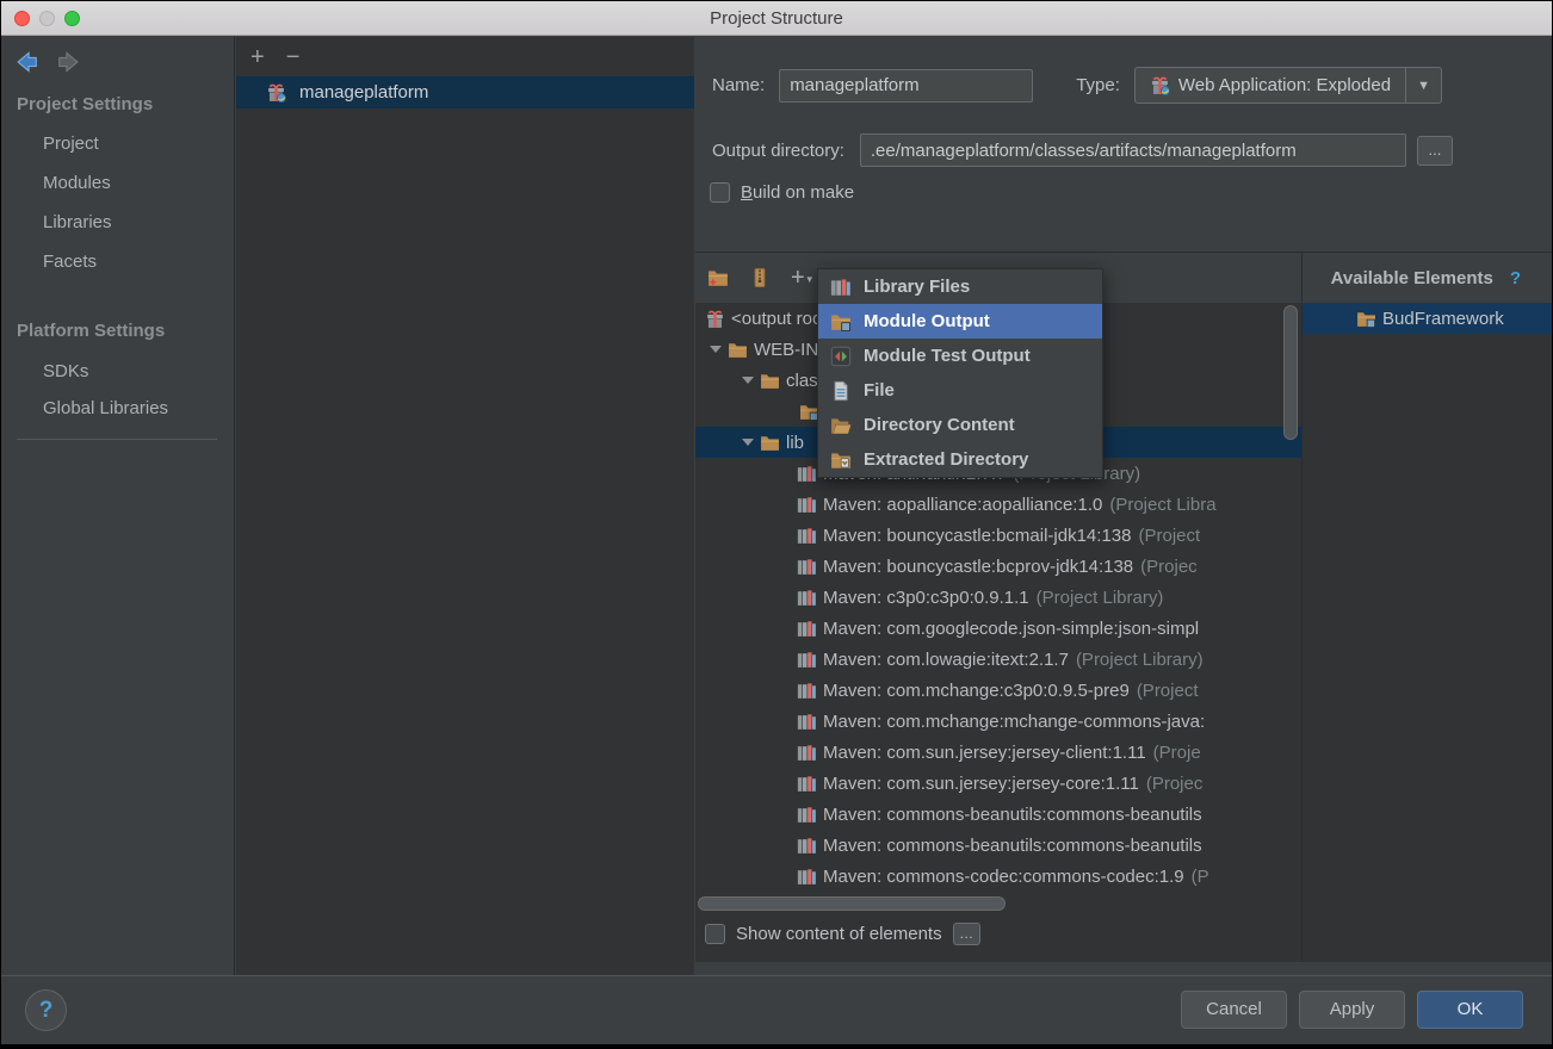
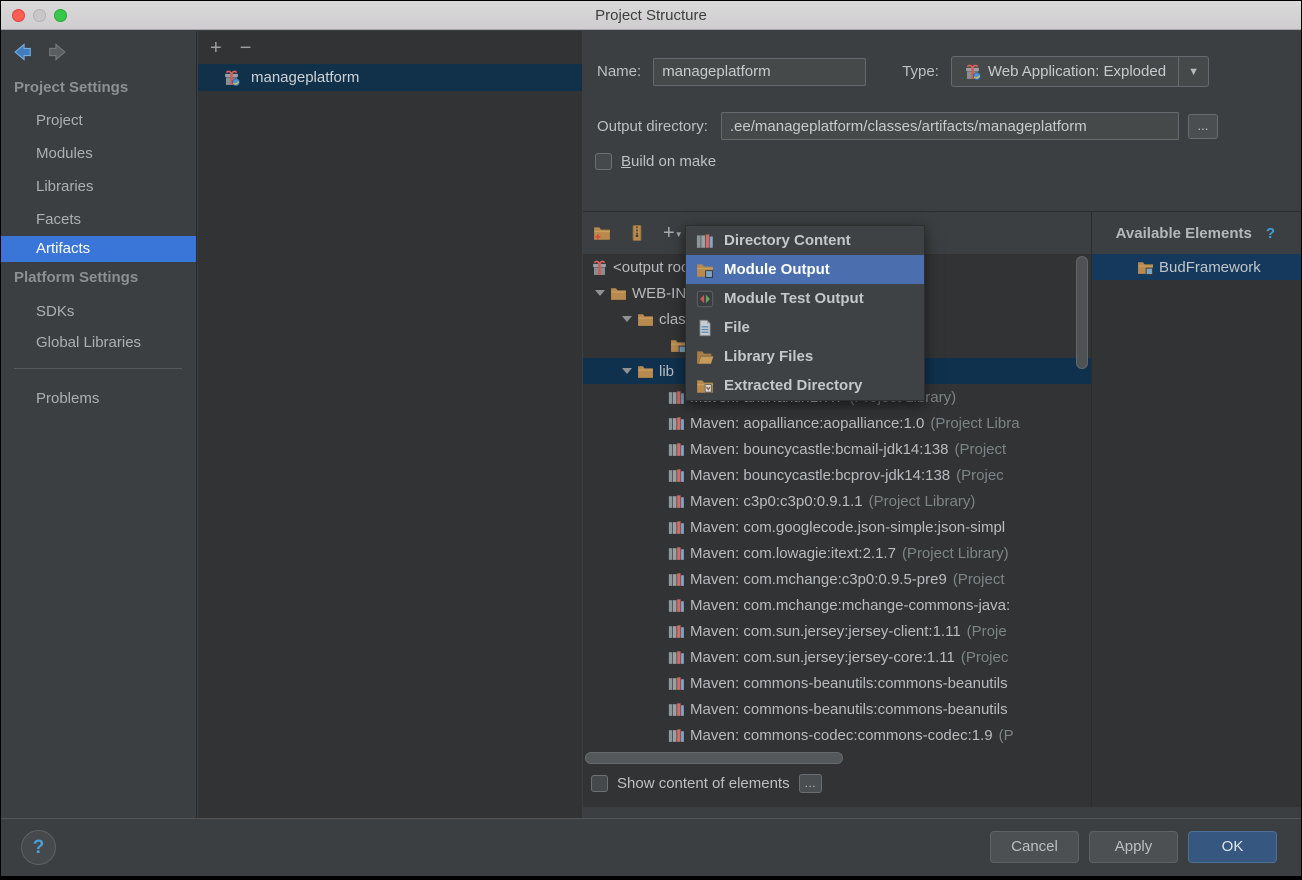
  Project Structure
  Project Settings
  Project
  Modules
  Libraries
  Facets
+ Artifacts
  Platform Settings
  SDKs
  Global Libraries
+ Problems
  +
  −
  manageplatform
  Name:
  manageplatform
  Type:
  Web Application: Exploded
  ▼
  Output directory:
  .ee/manageplatform/classes/artifacts/manageplatform
  ...
  Build on make
  +
  ▼
  <output ro
  WEB-IN
  lib
  Maven: aopalliance:aopalliance:1.0
  (Project Libra
  Maven: bouncycastle:bcmail-jdk14:138
  (Project
  Maven: bouncycastle:bcprov-jdk14:138
  (Projec
  Maven: c3p0:c3p0:0.9.1.1
  (Project Library)
  Maven: com.googlecode.json-simple:json-simpl
  Maven: com.lowagie:itext:2.1.7
  (Project Library)
  Maven: com.mchange:c3p0:0.9.5-pre9
  (Project
  Maven: com.mchange:mchange-commons-java:
  Maven: com.sun.jersey:jersey-client:1.11
  (Proje
  Maven: com.sun.jersey:jersey-core:1.11
  (Projec
  Maven: commons-beanutils:commons-beanutils
  Maven: commons-beanutils:commons-beanutils
  Maven: commons-codec:commons-codec:1.9
  (P
  Show content of elements
  …
  Available Elements
  ?
  BudFramework
- Library Files
+ Directory Content
  Module Output
  Module Test Output
  File
- Directory Content
+ Library Files
  Extracted Directory
  ?
  Cancel
  Apply
  OK
